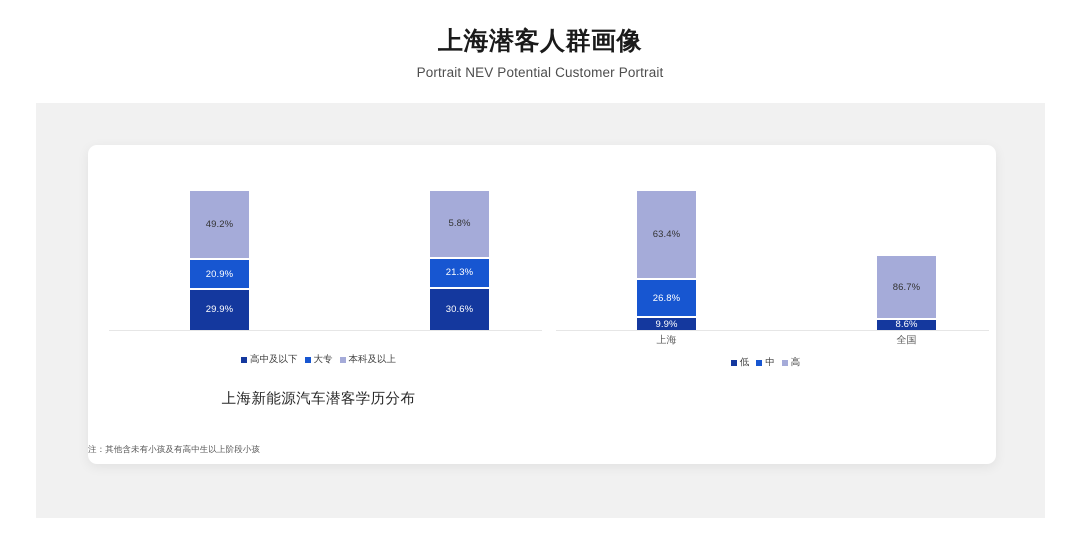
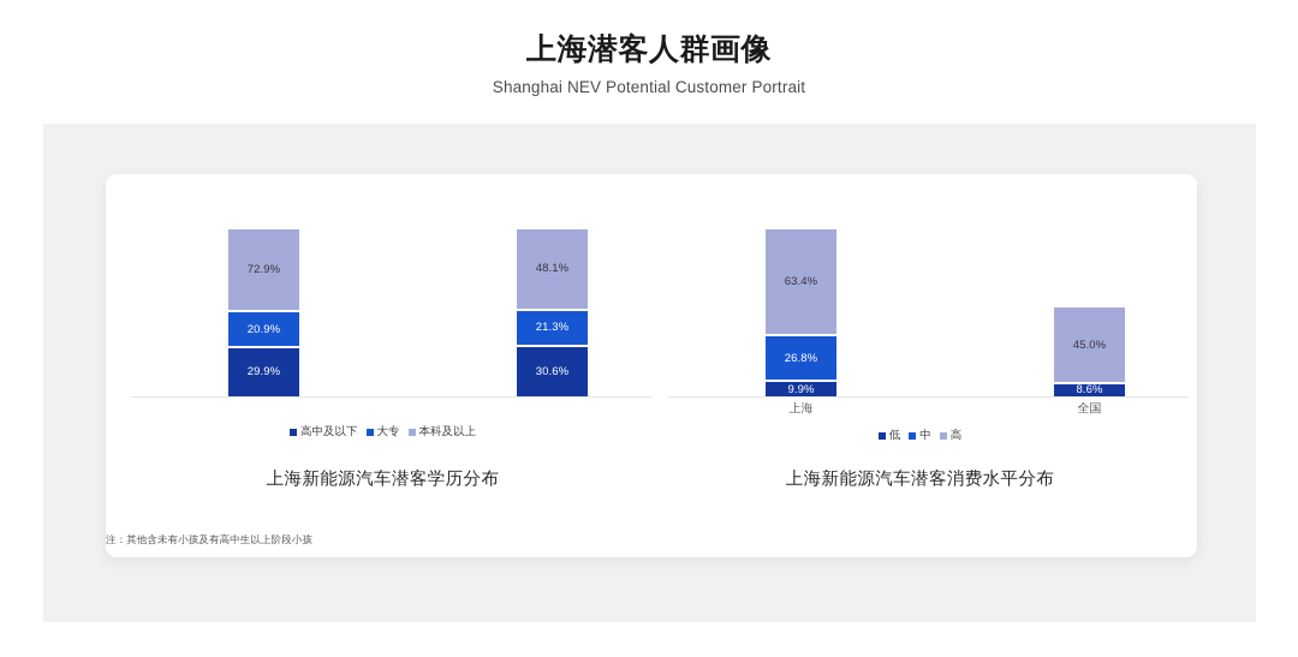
  上海潜客人群画像
- Portrait NEV Potential Customer Portrait
+ Shanghai NEV Potential Customer Portrait
- 49.2%
+ 72.9%
  20.9%
  29.9%
- 5.8%
+ 48.1%
  21.3%
  30.6%
  高中及以下
  大专
  本科及以上
  上海新能源汽车潜客学历分布
  63.4%
  26.8%
  9.9%
- 86.7%
+ 45.0%
  8.6%
  上海
  全国
  低
  中
  高
+ 上海新能源汽车潜客消费水平分布
  注：其他含未有小孩及有高中生以上阶段小孩
